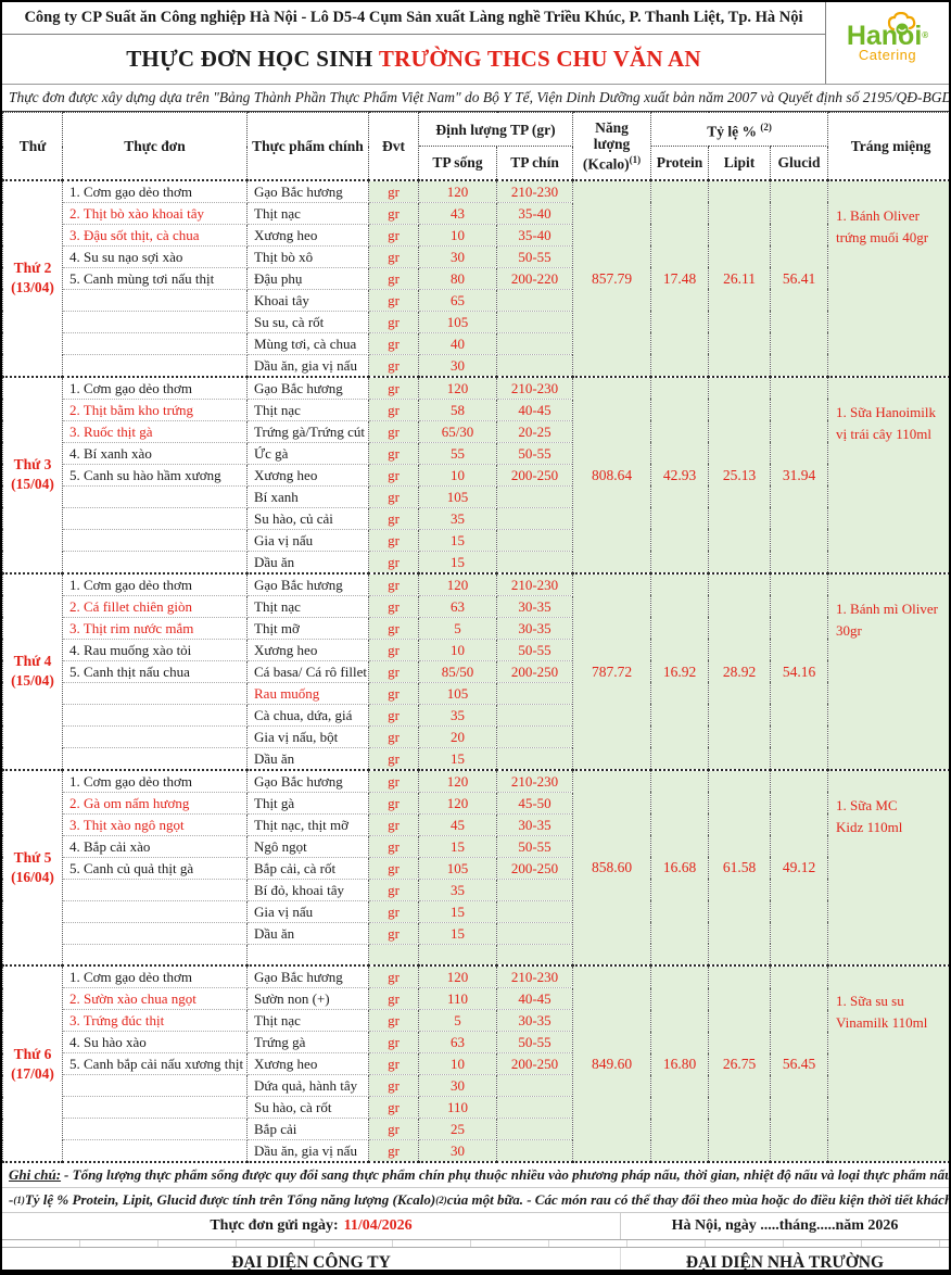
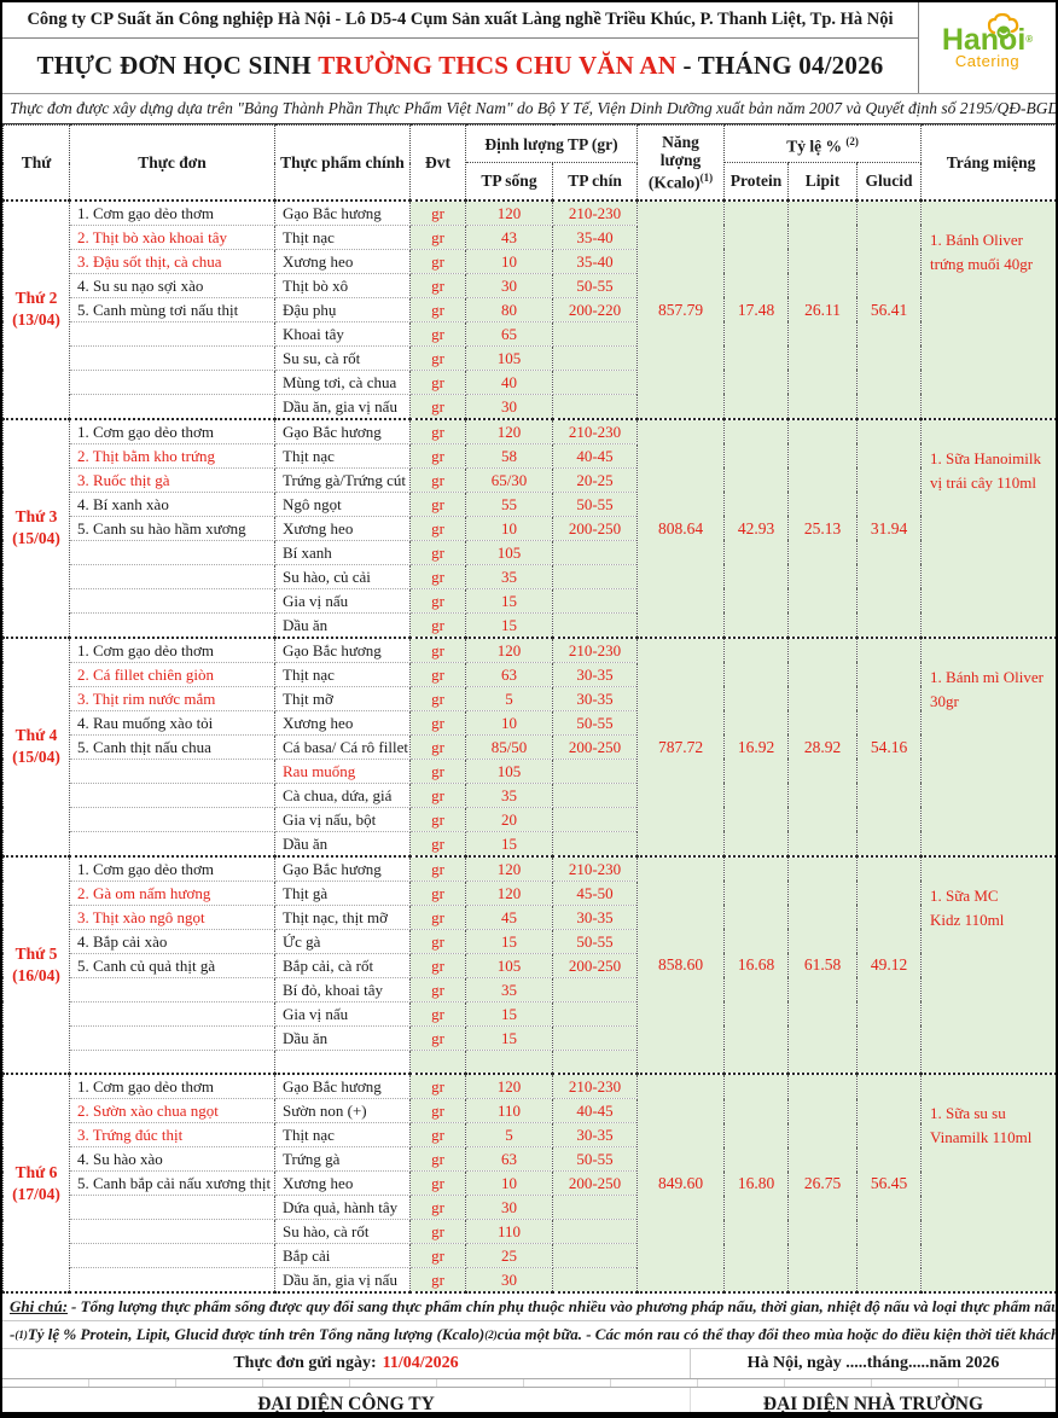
  Công ty CP Suất ăn Công nghiệp Hà Nội - Lô D5-4 Cụm Sản xuất Làng nghề Triều Khúc, P. Thanh Liệt, Tp. Hà Nội
  THỰC ĐƠN HỌC SINH
  TRƯỜNG THCS CHU VĂN AN
+ - THÁNG 04/2026
  Hanoi®
  Catering
  Thực đơn được xây dựng dựa trên "Bảng Thành Phần Thực Phẩm Việt Nam" do Bộ Y Tế, Viện Dinh Dưỡng xuất bản năm 2007 và Quyết định số 2195/QĐ-BGD
  Thứ	Thực đơn	Thực phẩm chính	Đvt	Định lượng TP (gr)	Năng lượng (Kcalo)(1)	Tỷ lệ % (2)	Tráng miệng
  TP sống	TP chín	Protein	Lipit	Glucid
  Thứ 2(13/04)	1. Cơm gạo dẻo thơm	Gạo Bắc hương	gr	120	210-230	857.79	17.48	26.11	56.41	1. Bánh Olivertrứng muối 40gr
  2. Thịt bò xào khoai tây	Thịt nạc	gr	43	35-40
  3. Đậu sốt thịt, cà chua	Xương heo	gr	10	35-40
  4. Su su nạo sợi xào	Thịt bò xô	gr	30	50-55
  5. Canh mùng tơi nấu thịt	Đậu phụ	gr	80	200-220
  	Khoai tây	gr	65
  	Su su, cà rốt	gr	105
  	Mùng tơi, cà chua	gr	40
  	Dầu ăn, gia vị nấu	gr	30
  Thứ 3(15/04)	1. Cơm gạo dẻo thơm	Gạo Bắc hương	gr	120	210-230	808.64	42.93	25.13	31.94	1. Sữa Hanoimilkvị trái cây 110ml
  2. Thịt bằm kho trứng	Thịt nạc	gr	58	40-45
  3. Ruốc thịt gà	Trứng gà/Trứng cút	gr	65/30	20-25
- 4. Bí xanh xào	Ức gà	gr	55	50-55
+ 4. Bí xanh xào	Ngô ngọt	gr	55	50-55
  5. Canh su hào hầm xương	Xương heo	gr	10	200-250
  	Bí xanh	gr	105
  	Su hào, củ cải	gr	35
  	Gia vị nấu	gr	15
  	Dầu ăn	gr	15
  Thứ 4(15/04)	1. Cơm gạo dẻo thơm	Gạo Bắc hương	gr	120	210-230	787.72	16.92	28.92	54.16	1. Bánh mì Oliver 30gr
  2. Cá fillet chiên giòn	Thịt nạc	gr	63	30-35
  3. Thịt rim nước mắm	Thịt mỡ	gr	5	30-35
  4. Rau muống xào tỏi	Xương heo	gr	10	50-55
  5. Canh thịt nấu chua	Cá basa/ Cá rô fillet	gr	85/50	200-250
  	Rau muống	gr	105
  	Cà chua, dứa, giá	gr	35
  	Gia vị nấu, bột	gr	20
  	Dầu ăn	gr	15
  Thứ 5(16/04)	1. Cơm gạo dẻo thơm	Gạo Bắc hương	gr	120	210-230	858.60	16.68	61.58	49.12	1. Sữa MCKidz 110ml
  2. Gà om nấm hương	Thịt gà	gr	120	45-50
  3. Thịt xào ngô ngọt	Thịt nạc, thịt mỡ	gr	45	30-35
- 4. Bắp cải xào	Ngô ngọt	gr	15	50-55
+ 4. Bắp cải xào	Ức gà	gr	15	50-55
  5. Canh củ quả thịt gà	Bắp cải, cà rốt	gr	105	200-250
  	Bí đỏ, khoai tây	gr	35
  	Gia vị nấu	gr	15
  	Dầu ăn	gr	15
  Thứ 6(17/04)	1. Cơm gạo dẻo thơm	Gạo Bắc hương	gr	120	210-230	849.60	16.80	26.75	56.45	1. Sữa su suVinamilk 110ml
  2. Sườn xào chua ngọt	Sườn non (+)	gr	110	40-45
  3. Trứng đúc thịt	Thịt nạc	gr	5	30-35
  4. Su hào xào	Trứng gà	gr	63	50-55
  5. Canh bắp cải nấu xương thịt	Xương heo	gr	10	200-250
  	Dứa quả, hành tây	gr	30
  	Su hào, cà rốt	gr	110
  	Bắp cải	gr	25
  	Dầu ăn, gia vị nấu	gr	30
  Ghi chú:
  - Tổng lượng thực phẩm sống được quy đổi sang thực phẩm chín phụ thuộc nhiều vào phương pháp nấu, thời gian, nhiệt độ nấu và loại thực phẩm nấu
  -
  (1)
  Tỷ lệ % Protein, Lipit, Glucid được tính trên Tổng năng lượng (Kcalo)
  (2)
  của một bữa. - Các món rau có thể thay đổi theo mùa hoặc do điều kiện thời tiết khách
  Thực đơn gửi ngày:
  11/04/2026
  Hà Nội, ngày .....tháng.....năm 2026
  ĐẠI DIỆN CÔNG TY
  ĐẠI DIỆN NHÀ TRƯỜNG
